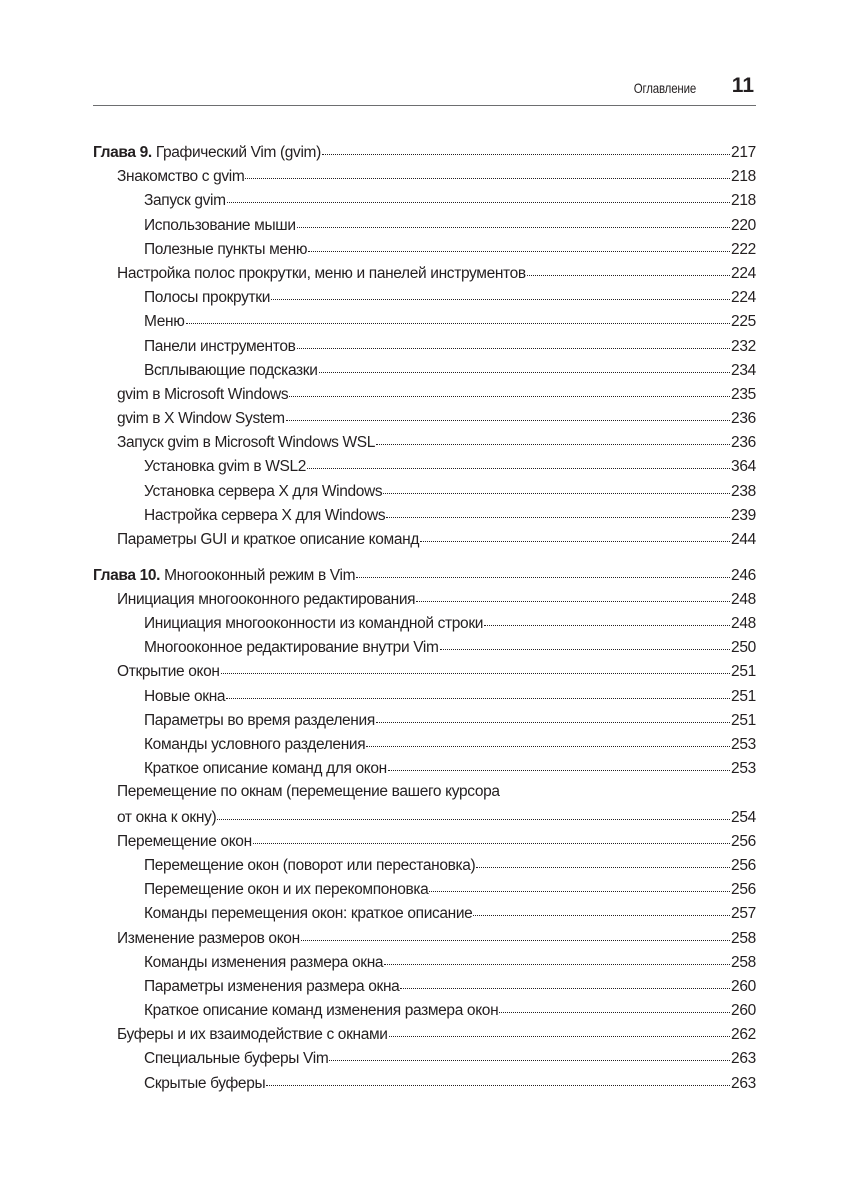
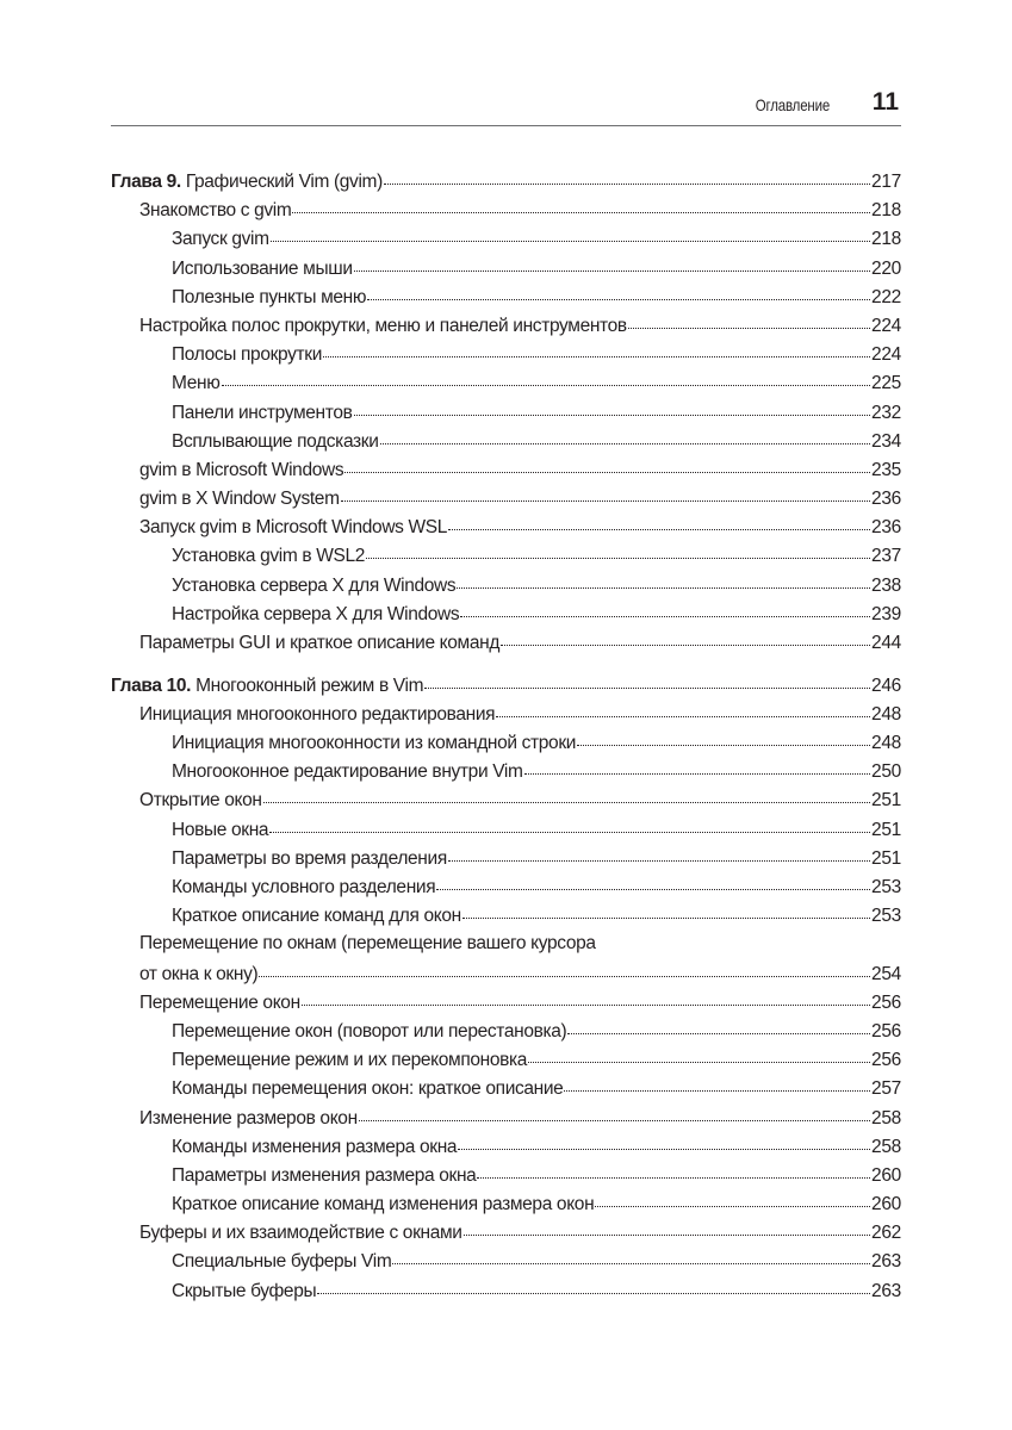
  Оглавление
  11
  Глава 9. Графический Vim (gvim)
  217
  Знакомство с gvim
  218
  Запуск gvim
  218
  Использование мыши
  220
  Полезные пункты меню
  222
  Настройка полос прокрутки, меню и панелей инструментов
  224
  Полосы прокрутки
  224
  Меню
  225
  Панели инструментов
  232
  Всплывающие подсказки
  234
  gvim в Microsoft Windows
  235
  gvim в X Window System
  236
  Запуск gvim в Microsoft Windows WSL
  236
  Установка gvim в WSL2
- 364
+ 237
  Установка сервера X для Windows
  238
  Настройка сервера X для Windows
  239
  Параметры GUI и краткое описание команд
  244
  Глава 10. Многооконный режим в Vim
  246
  Инициация многооконного редактирования
  248
  Инициация многооконности из командной строки
  248
  Многооконное редактирование внутри Vim
  250
  Открытие окон
  251
  Новые окна
  251
  Параметры во время разделения
  251
  Команды условного разделения
  253
  Краткое описание команд для окон
  253
  Перемещение по окнам (перемещение вашего курсора
  от окна к окну)
  254
  Перемещение окон
  256
  Перемещение окон (поворот или перестановка)
  256
- Перемещение окон и их перекомпоновка
+ Перемещение режим и их перекомпоновка
  256
  Команды перемещения окон: краткое описание
  257
  Изменение размеров окон
  258
  Команды изменения размера окна
  258
  Параметры изменения размера окна
  260
  Краткое описание команд изменения размера окон
  260
  Буферы и их взаимодействие с окнами
  262
  Специальные буферы Vim
  263
  Скрытые буферы
  263
